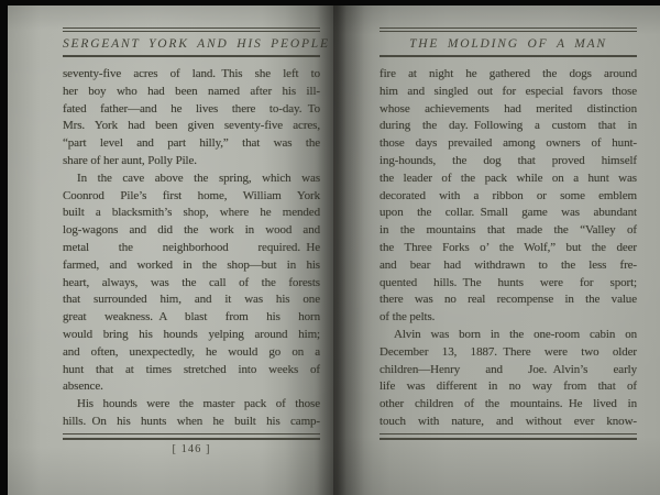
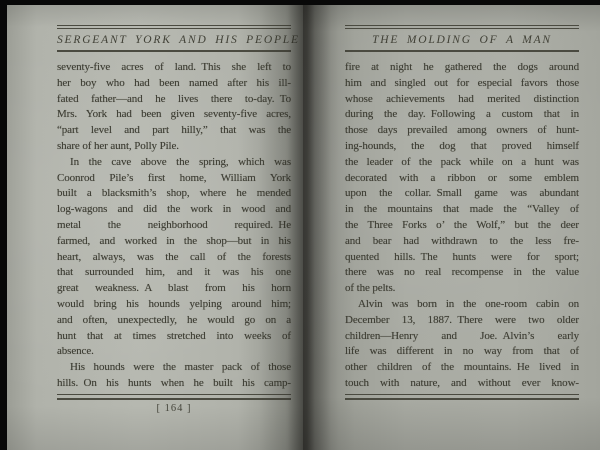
  SERGEANT YORK AND HIS P
  seventy-five acres of land. This she
  her boy who had been named after
  fated father—and he lives there to-
  Mrs. York had been given seventy-five
  “part level and part hilly,” that w
  share of her aunt, Polly Pile.
  In the cave above the spring, whic
  Coonrod Pile’s first home, William
  built a blacksmith’s shop, where he
  log-wagons and did the work in woo
  metal the neighborhood requi
  farmed, and worked in the shop—but
  heart, always, was the call of the
  that surrounded him, and it was hi
  great weakness. A blast from his
  would bring his hounds yelping aroun
  and often, unexpectedly, he would go
  hunt that at times stretched into we
  absence.
  His hounds were the master pack of
  hills. On his hunts when he built his
- [ 146 ]
+ [ 164 ]
  THE MOLDING OF A MAN
  e at night he gathered the dogs around
  m and singled out for especial favors those
  hose achievements had merited distinction
  ring the day. Following a custom that in
  ose days prevailed among owners of hunt-
  g-hounds, the dog that proved himself
  e leader of the pack while on a hunt was
  corated with a ribbon or some emblem
  on the collar. Small game was abundant
  the mountains that made the “Valley of
  e Three Forks o’ the Wolf,” but the deer
  d bear had withdrawn to the less fre-
  ented hills. The hunts were for sport;
  ere was no real recompense in the value
  the pelts.
  Alvin was born in the one-room cabin on
  ecember 13, 1887. There were two older
  ildren—Henry and Joe. Alvin’s early
  e was different in no way from that of
  her children of the mountains. He lived in
  uch with nature, and without ever know-
